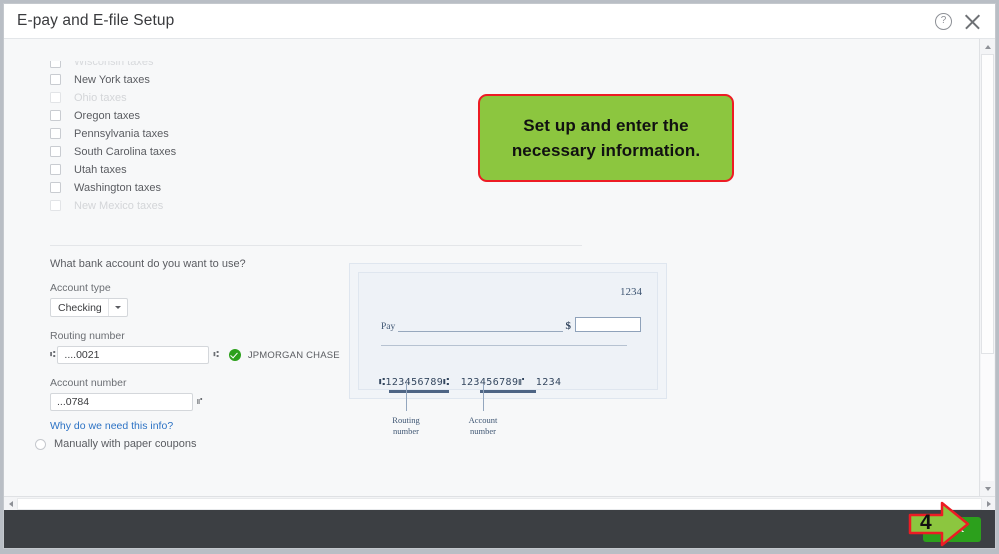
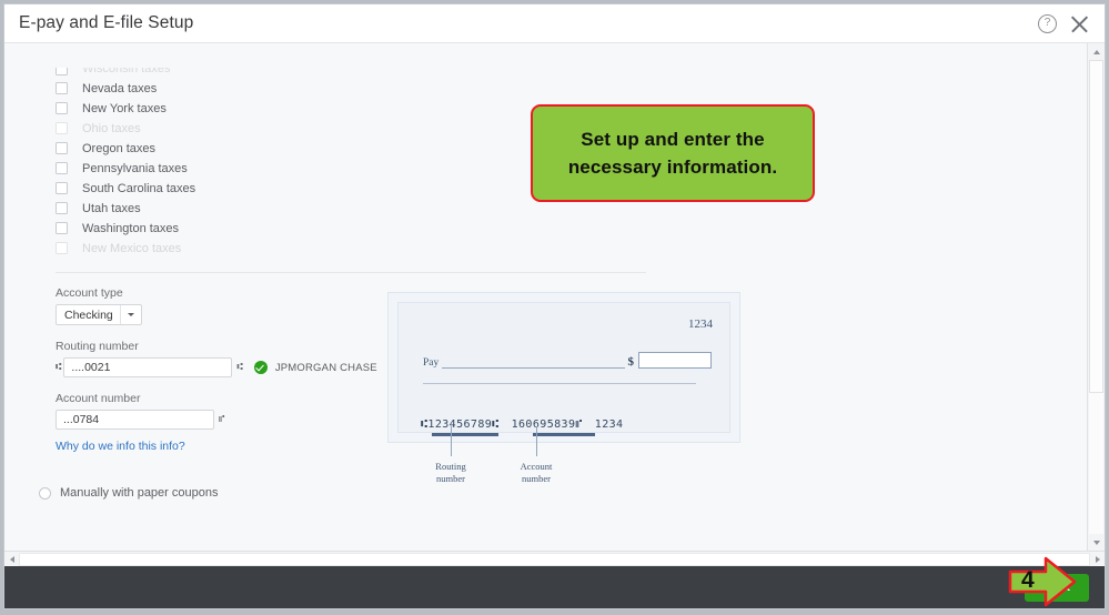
  E-pay and E-file Setup
  ?
  Wisconsin taxes
+ Nevada taxes
  New York taxes
  Ohio taxes
  Oregon taxes
  Pennsylvania taxes
  South Carolina taxes
  Utah taxes
  Washington taxes
  New Mexico taxes
- What bank account do you want to use?
  Account type
  Checking
  Routing number
  ⑆
  ....0021
  ⑆
  JPMORGAN CHASE
  Account number
  ...0784
  ⑈
- Why do we need this info?
+ Why do we info this info?
  Manually with paper coupons
  1234
  Pay
  $
  ⑆123456789⑆
- 123456789⑈
+ 160695839⑈
  1234
  Routing
  number
  Account
  number
  Set up and enter the
  necessary information.
  4
